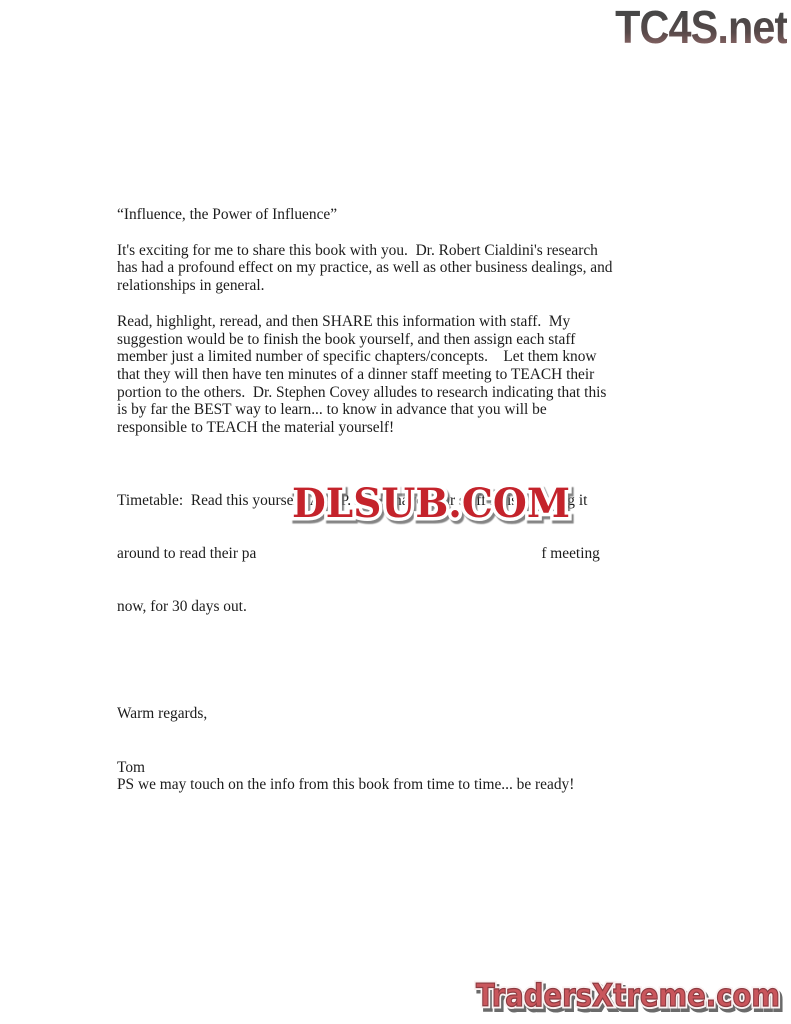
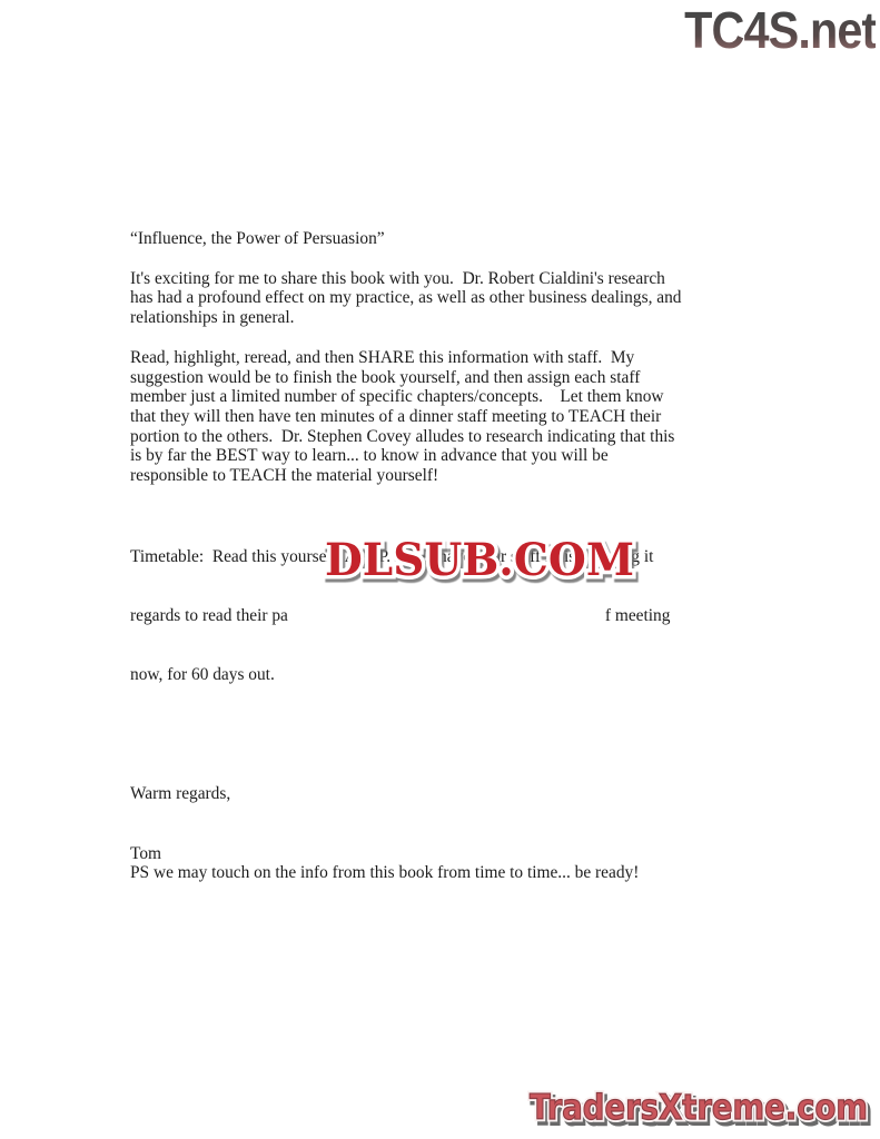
  TC4S.net
- “Influence, the Power of Influence”
+ “Influence, the Power of Persuasion”
  It's exciting for me to share this book with you. Dr. Robert Cialdini's research
  has had a profound effect on my practice, as well as other business dealings, and
  relationships in general.
  Read, highlight, reread, and then SHARE this information with staff. My
  suggestion would be to finish the book yourself, and then assign each staff
  member just a limited number of specific chapters/concepts. Let them know
  that they will then have ten minutes of a dinner staff meeting to TEACH their
  portion to the others. Dr. Stephen Covey alludes to research indicating that this
  is by far the BEST way to learn... to know in advance that you will be
  responsible to TEACH the material yourself!
  Timetable: Read this yourself, ASAP. Then have your staff finish passing it
- around to read their pa f meeting
+ regards to read their pa f meeting
- now, for 30 days out.
+ now, for 60 days out.
  DLSUB.COM
  Warm regards,
  Tom
  PS we may touch on the info from this book from time to time... be ready!
  TradersXtreme.com
